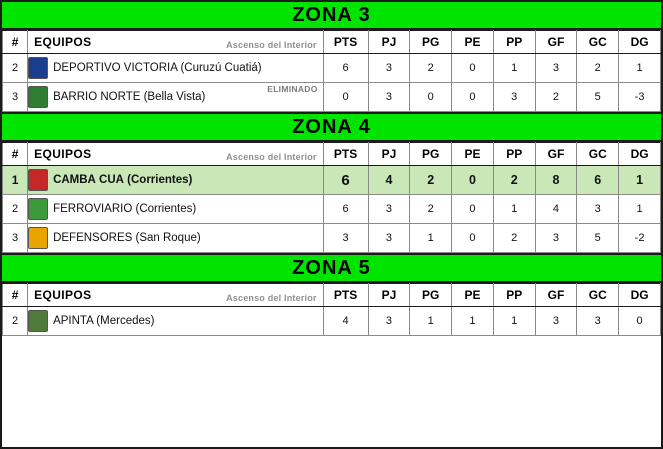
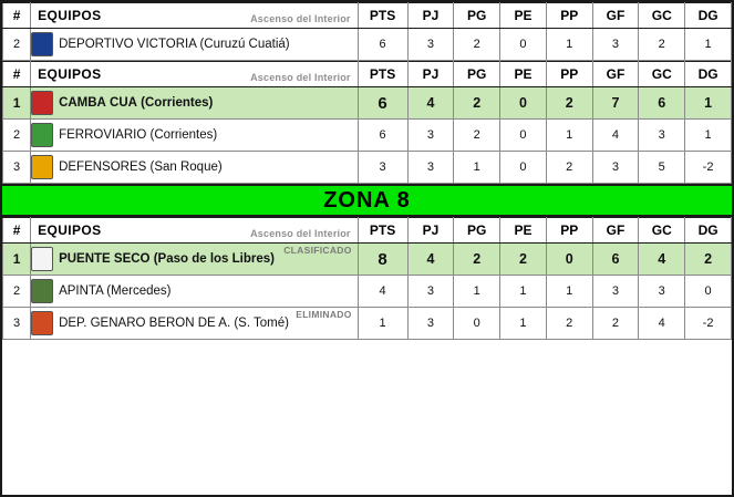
- ZONA 3
  #	EQUIPOS Ascenso del Interior	PTS	PJ	PG	PE	PP	GF	GC	DG
  2	DEPORTIVO VICTORIA (Curuzú Cuatiá)	6	3	2	0	1	3	2	1
- 3	ELIMINADOBARRIO NORTE (Bella Vista)	0	3	0	0	3	2	5	-3
- ZONA 4
  #	EQUIPOS Ascenso del Interior	PTS	PJ	PG	PE	PP	GF	GC	DG
- 1	CAMBÁ CUÁ (Corrientes)	6	4	2	0	2	8	6	1
+ 1	CAMBÁ CUÁ (Corrientes)	6	4	2	0	2	7	6	1
  2	FERROVIARIO (Corrientes)	6	3	2	0	1	4	3	1
  3	DEFENSORES (San Roque)	3	3	1	0	2	3	5	-2
- ZONA 5
+ ZONA 8
  #	EQUIPOS Ascenso del Interior	PTS	PJ	PG	PE	PP	GF	GC	DG
+ 1	CLASIFICADOPUENTE SECO (Paso de los Libres)	8	4	2	2	0	6	4	2
  2	APINTA (Mercedes)	4	3	1	1	1	3	3	0
+ 3	ELIMINADODEP. GENARO BERÓN DE A. (S. Tomé)	1	3	0	1	2	2	4	-2
